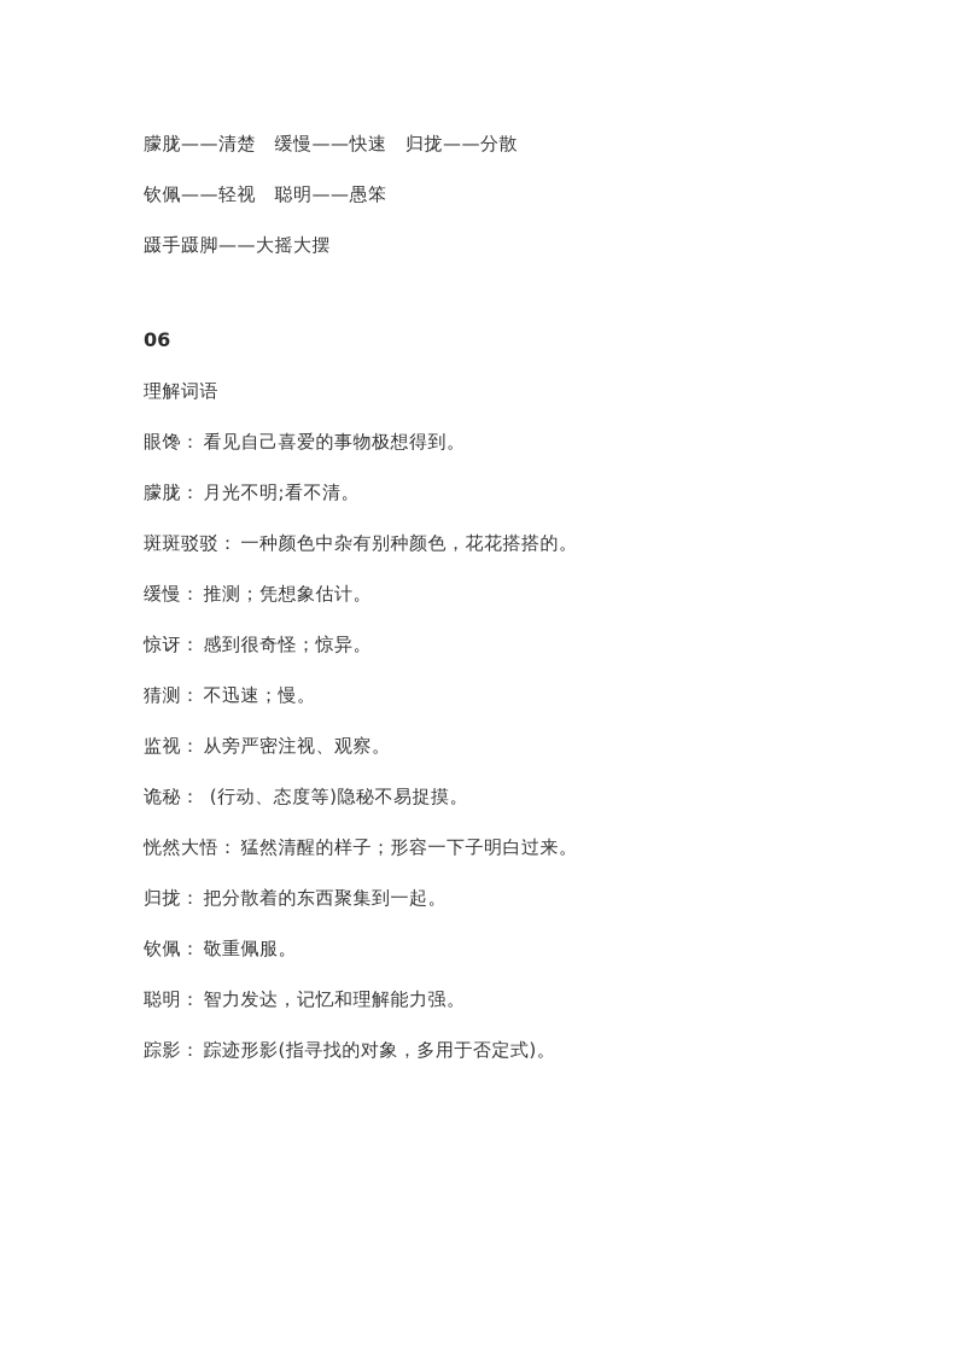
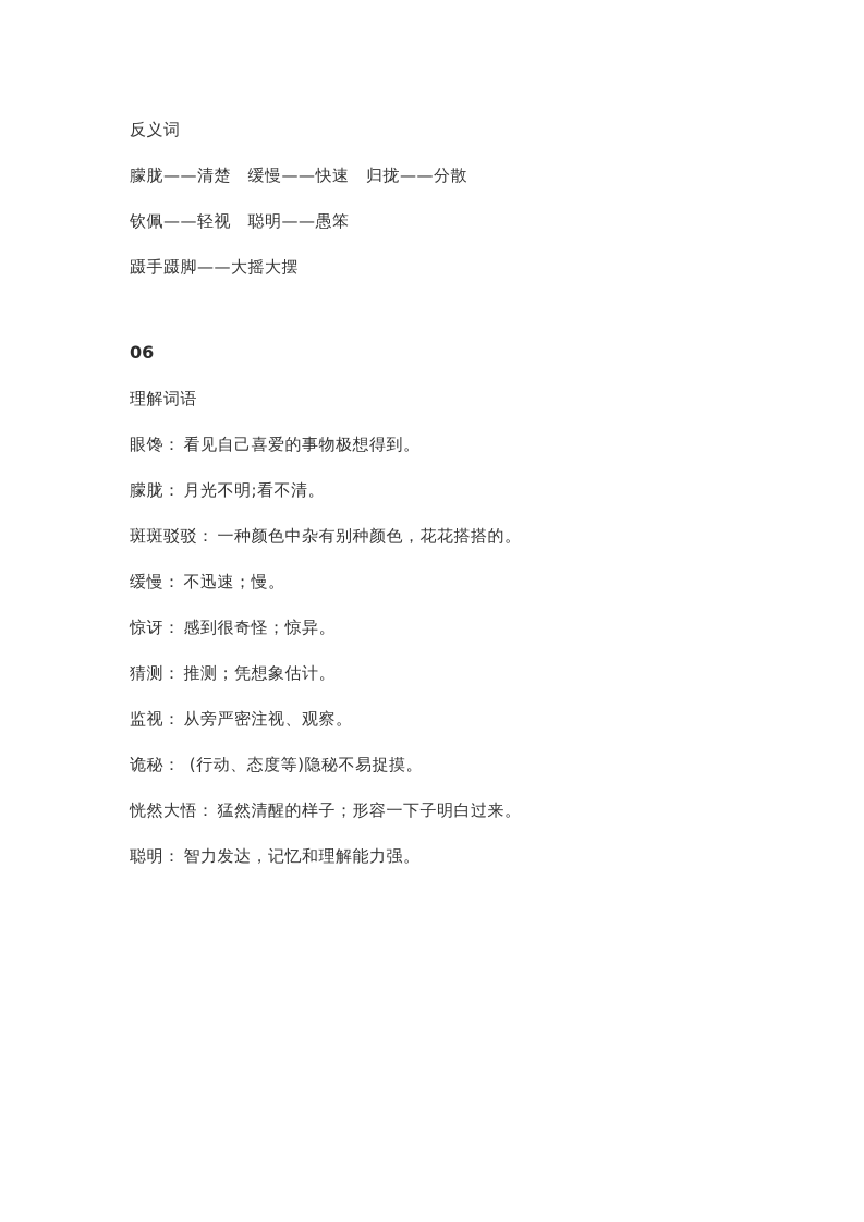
+ 反义词
  朦胧——清楚 缓慢——快速 归拢——分散
  钦佩——轻视 聪明——愚笨
  蹑手蹑脚——大摇大摆
  06
  理解词语
  眼馋： 看见自己喜爱的事物极想得到。
  朦胧： 月光不明;看不清。
  斑斑驳驳： 一种颜色中杂有别种颜色，花花搭搭的。
- 缓慢： 推测；凭想象估计。
+ 缓慢： 不迅速；慢。
  惊讶： 感到很奇怪；惊异。
- 猜测： 不迅速；慢。
+ 猜测： 推测；凭想象估计。
  监视： 从旁严密注视、观察。
  诡秘： (行动、态度等)隐秘不易捉摸。
  恍然大悟： 猛然清醒的样子；形容一下子明白过来。
- 归拢： 把分散着的东西聚集到一起。
- 钦佩： 敬重佩服。
  聪明： 智力发达，记忆和理解能力强。
- 踪影： 踪迹形影(指寻找的对象，多用于否定式)。
